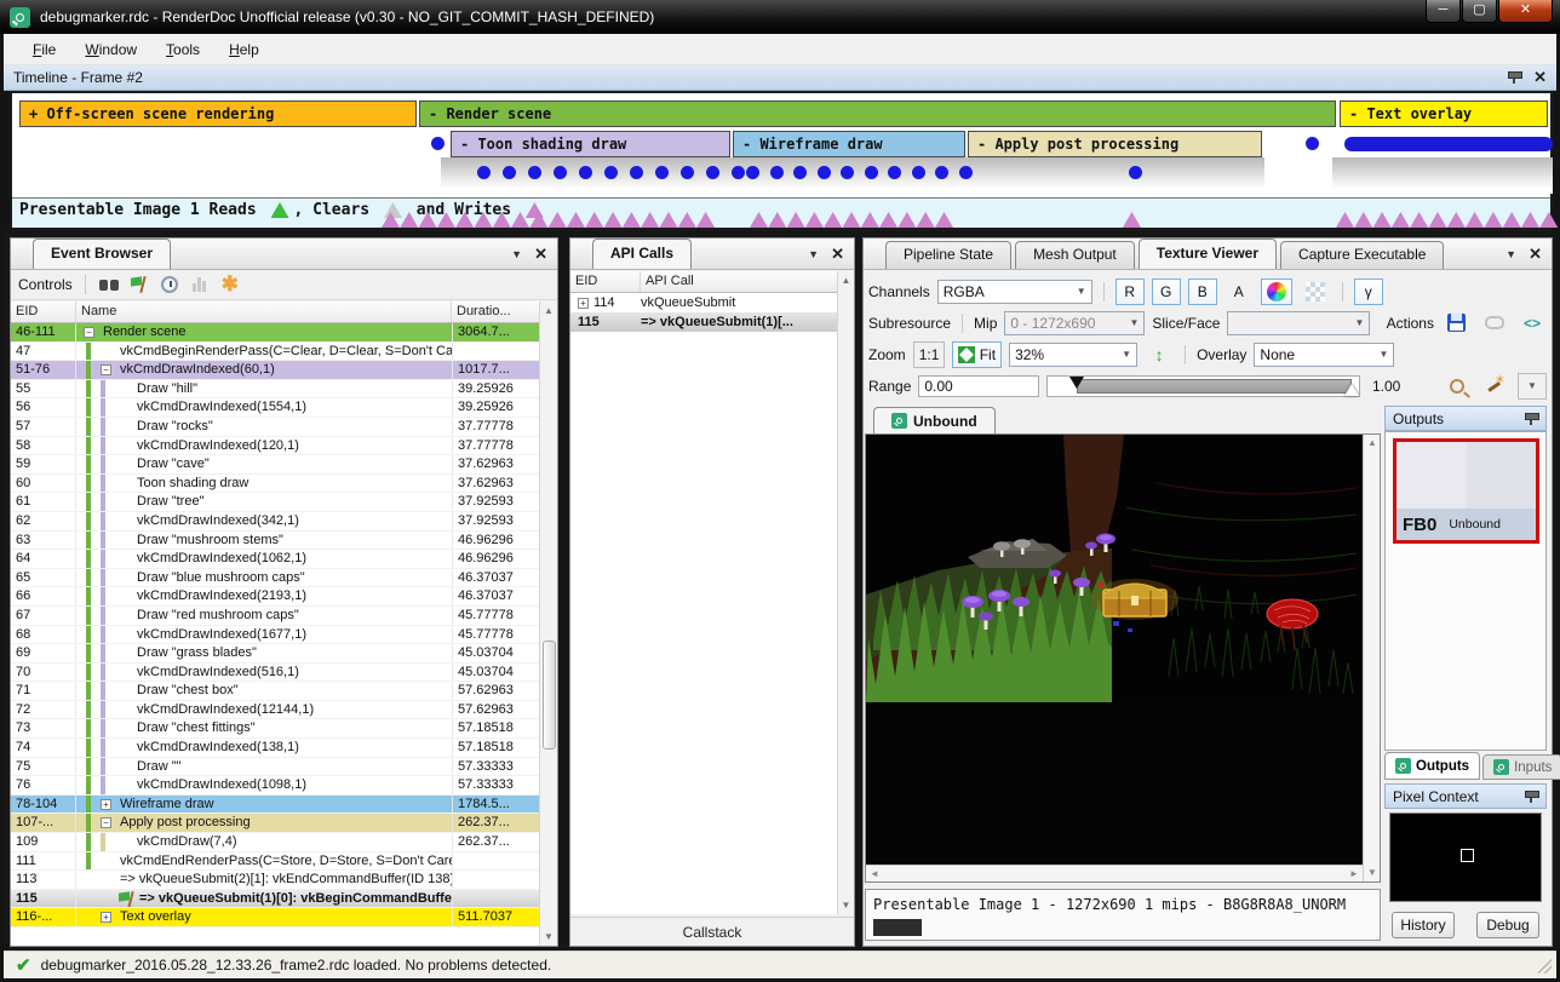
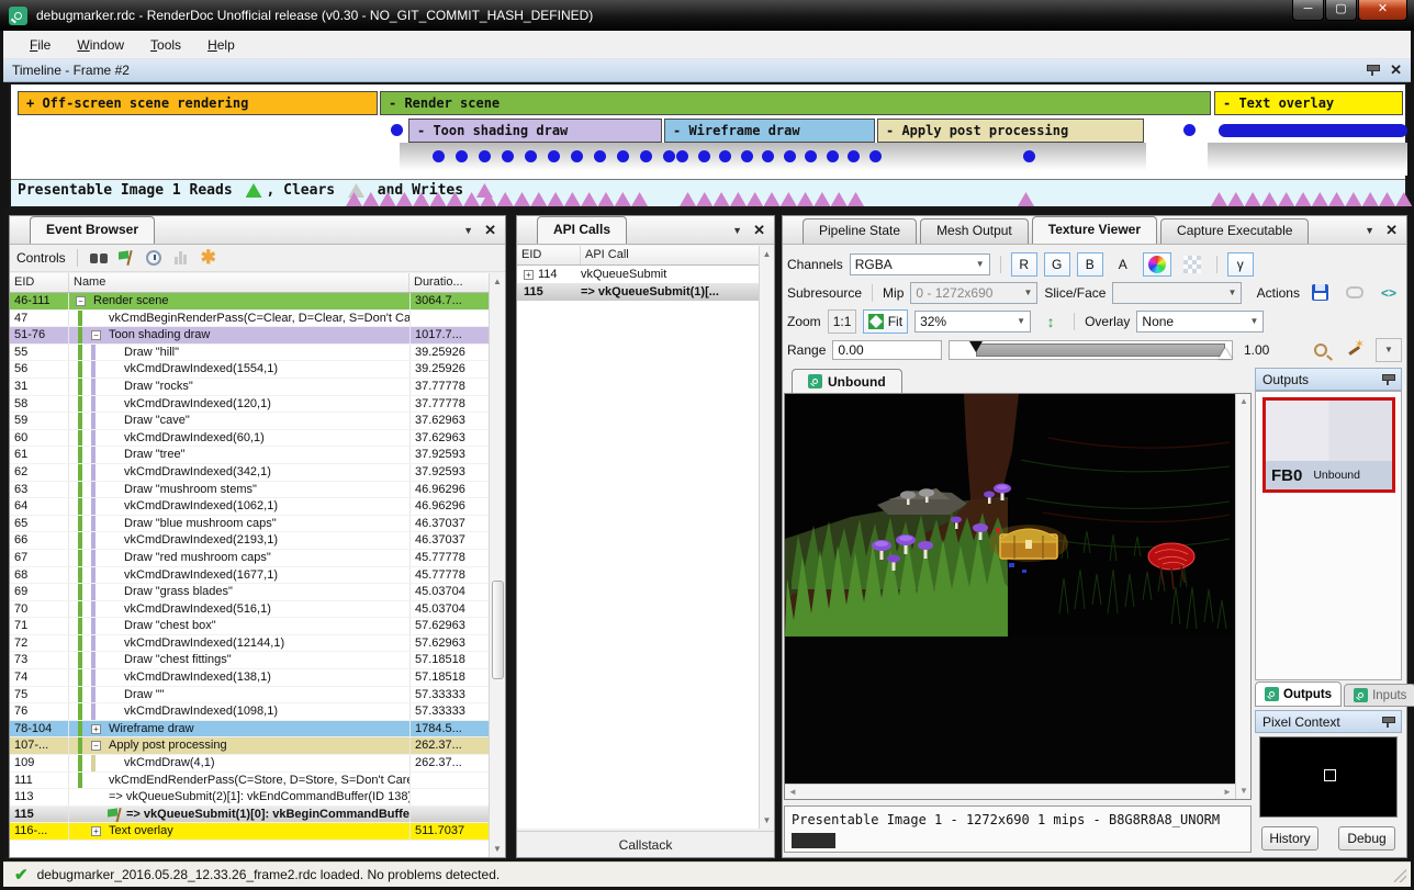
  debugmarker.rdc - RenderDoc Unofficial release (v0.30 - NO_GIT_COMMIT_HASH_DEFINED)
  ─
  ▢
  ✕
  File
  Window
  Tools
  Help
  Timeline - Frame #2
  ✕
  Presentable Image 1 Reads
  , Clears
  and Writes
  + Off-screen scene rendering
  - Render scene
  - Text overlay
  - Toon shading draw
  - Wireframe draw
  - Apply post processing
  Event Browser
  ▼
  ✕
  Controls
  ✱
  EID
  Name
  Duratio...
  46-111
  −
  Render scene
  3064.7...
  47
  vkCmdBeginRenderPass(C=Clear, D=Clear, S=Don't Ca
  51-76
  −
- vkCmdDrawIndexed(60,1)
+ Toon shading draw
  1017.7...
  55
  Draw "hill"
  39.25926
  56
  vkCmdDrawIndexed(1554,1)
  39.25926
- 57
+ 31
  Draw "rocks"
  37.77778
  58
  vkCmdDrawIndexed(120,1)
  37.77778
  59
  Draw "cave"
  37.62963
  60
- Toon shading draw
+ vkCmdDrawIndexed(60,1)
  37.62963
  61
  Draw "tree"
  37.92593
  62
  vkCmdDrawIndexed(342,1)
  37.92593
  63
  Draw "mushroom stems"
  46.96296
  64
  vkCmdDrawIndexed(1062,1)
  46.96296
  65
  Draw "blue mushroom caps"
  46.37037
  66
  vkCmdDrawIndexed(2193,1)
  46.37037
  67
  Draw "red mushroom caps"
  45.77778
  68
  vkCmdDrawIndexed(1677,1)
  45.77778
  69
  Draw "grass blades"
  45.03704
  70
  vkCmdDrawIndexed(516,1)
  45.03704
  71
  Draw "chest box"
  57.62963
  72
  vkCmdDrawIndexed(12144,1)
  57.62963
  73
  Draw "chest fittings"
  57.18518
  74
  vkCmdDrawIndexed(138,1)
  57.18518
  75
  Draw ""
  57.33333
  76
  vkCmdDrawIndexed(1098,1)
  57.33333
  78-104
  +
  Wireframe draw
  1784.5...
  107-...
  −
  Apply post processing
  262.37...
  109
- vkCmdDraw(7,4)
+ vkCmdDraw(4,1)
  262.37...
  111
  vkCmdEndRenderPass(C=Store, D=Store, S=Don't Car
  113
  => vkQueueSubmit(2)[1]: vkEndCommandBuffer(ID 138
  115
  => vkQueueSubmit(1)[0]: vkBeginCommandBuffe
  116-...
  +
  Text overlay
  511.7037
  ▲
  ▼
  API Calls
  ▼
  ✕
  EID
  API Call
  + 114
  vkQueueSubmit
  115
  => vkQueueSubmit(1)[...
  ▲
  ▼
  Callstack
  Pipeline State
  Mesh Output
  Texture Viewer
  Capture Executable
  ▼
  ✕
  Channels
  RGBA
  ▼
  R
  G
  B
  A
  γ
  Subresource
  Mip
  0 - 1272x690
  ▼
  Slice/Face
  ▼
  Actions
  <>
  Zoom
  1:1
  Fit
  32%
  ▼
  ↕
  Overlay
  None
  ▼
  Range
  0.00
  1.00
  ▼
  Unbound
  ◄
  ►
  ▲
  ▼
  Presentable Image 1 - 1272x690 1 mips - B8G8R8A8_UNORM
  Outputs
  FB0
  Unbound
  Outputs
  Inputs
  Pixel Context
  History
  Debug
  ✔
  debugmarker_2016.05.28_12.33.26_frame2.rdc loaded. No problems detected.
